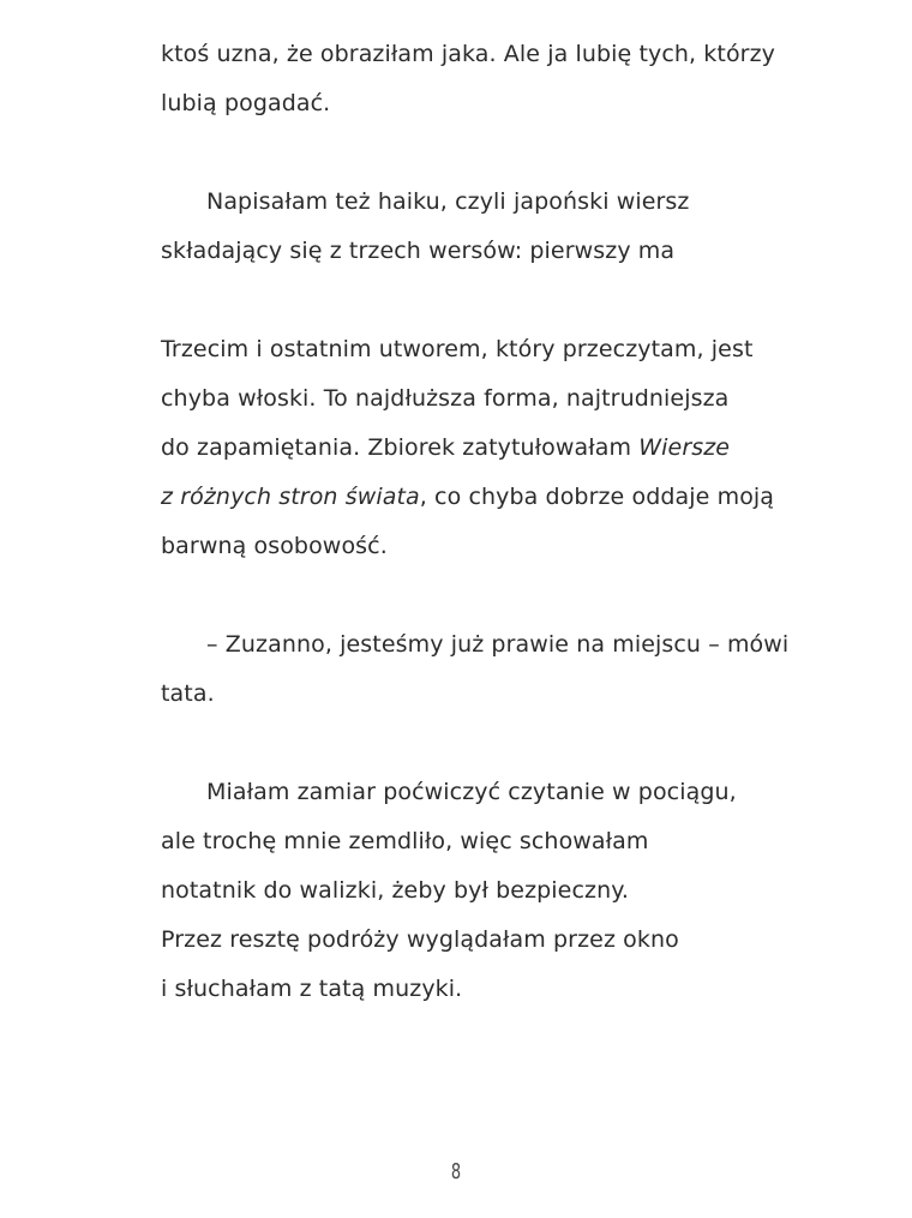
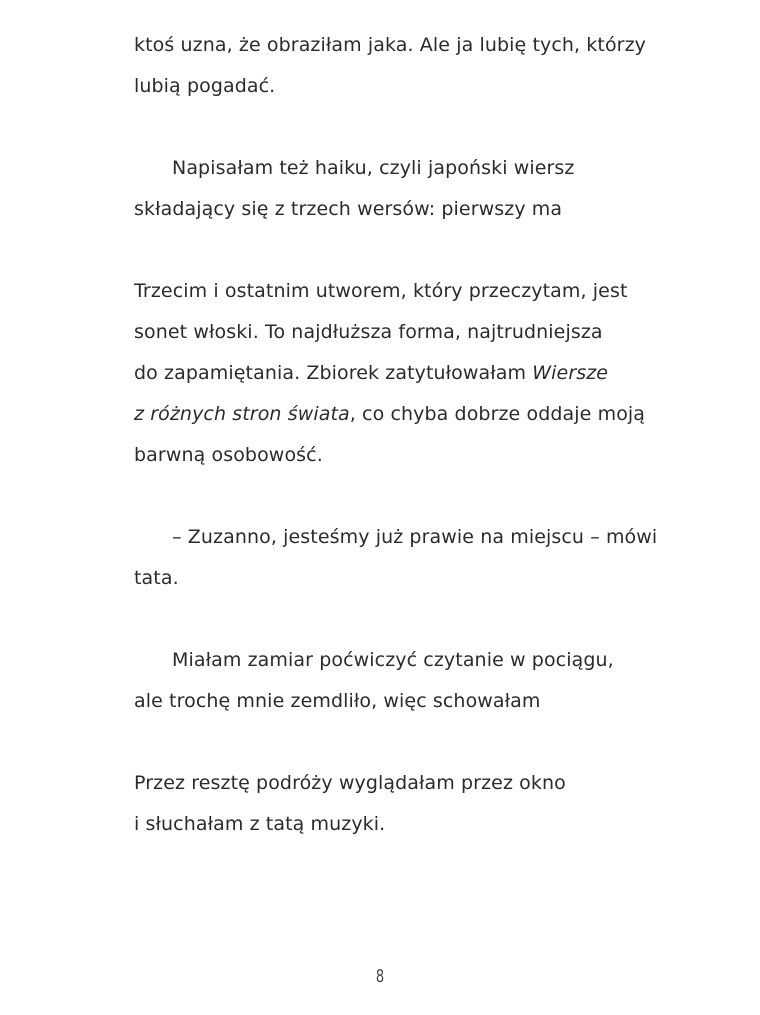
  ktoś uzna, że obraziłam jaka. Ale ja lubię tych, którzy
  lubią pogadać.
  Napisałam też haiku, czyli japoński wiersz
  składający się z trzech wersów: pierwszy ma
  Trzecim i ostatnim utworem, który przeczytam, jest
- chyba włoski. To najdłuższa forma, najtrudniejsza
+ sonet włoski. To najdłuższa forma, najtrudniejsza
  do zapamiętania. Zbiorek zatytułowałam Wiersze
  z różnych stron świata, co chyba dobrze oddaje moją
  barwną osobowość.
  – Zuzanno, jesteśmy już prawie na miejscu – mówi
  tata.
  Miałam zamiar poćwiczyć czytanie w pociągu,
  ale trochę mnie zemdliło, więc schowałam
- notatnik do walizki, żeby był bezpieczny.
  Przez resztę podróży wyglądałam przez okno
  i słuchałam z tatą muzyki.
  8
